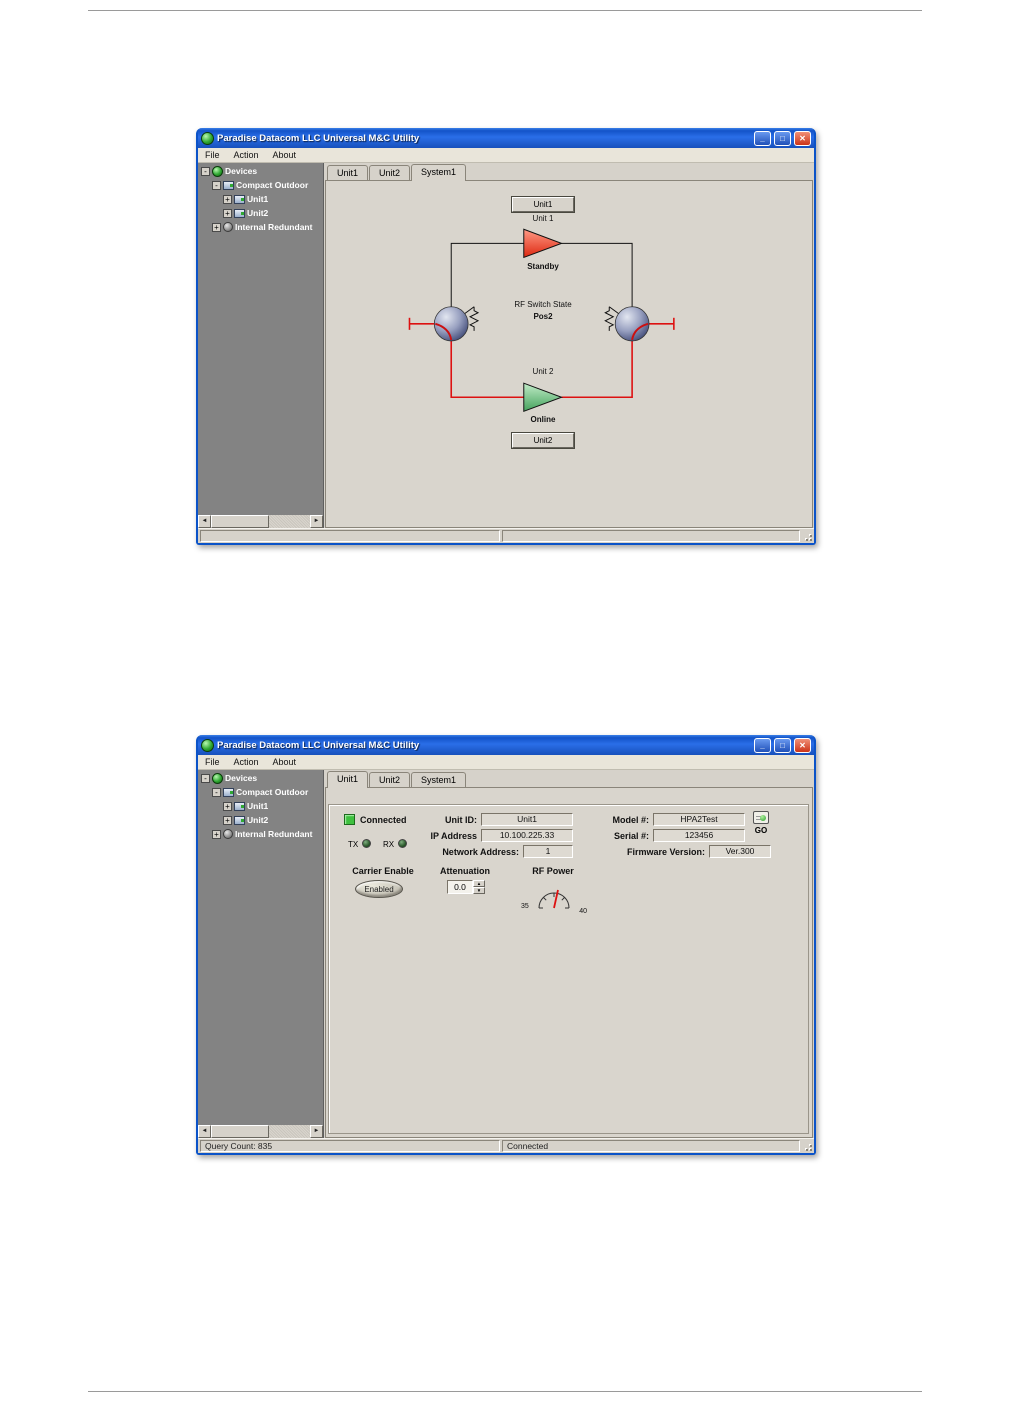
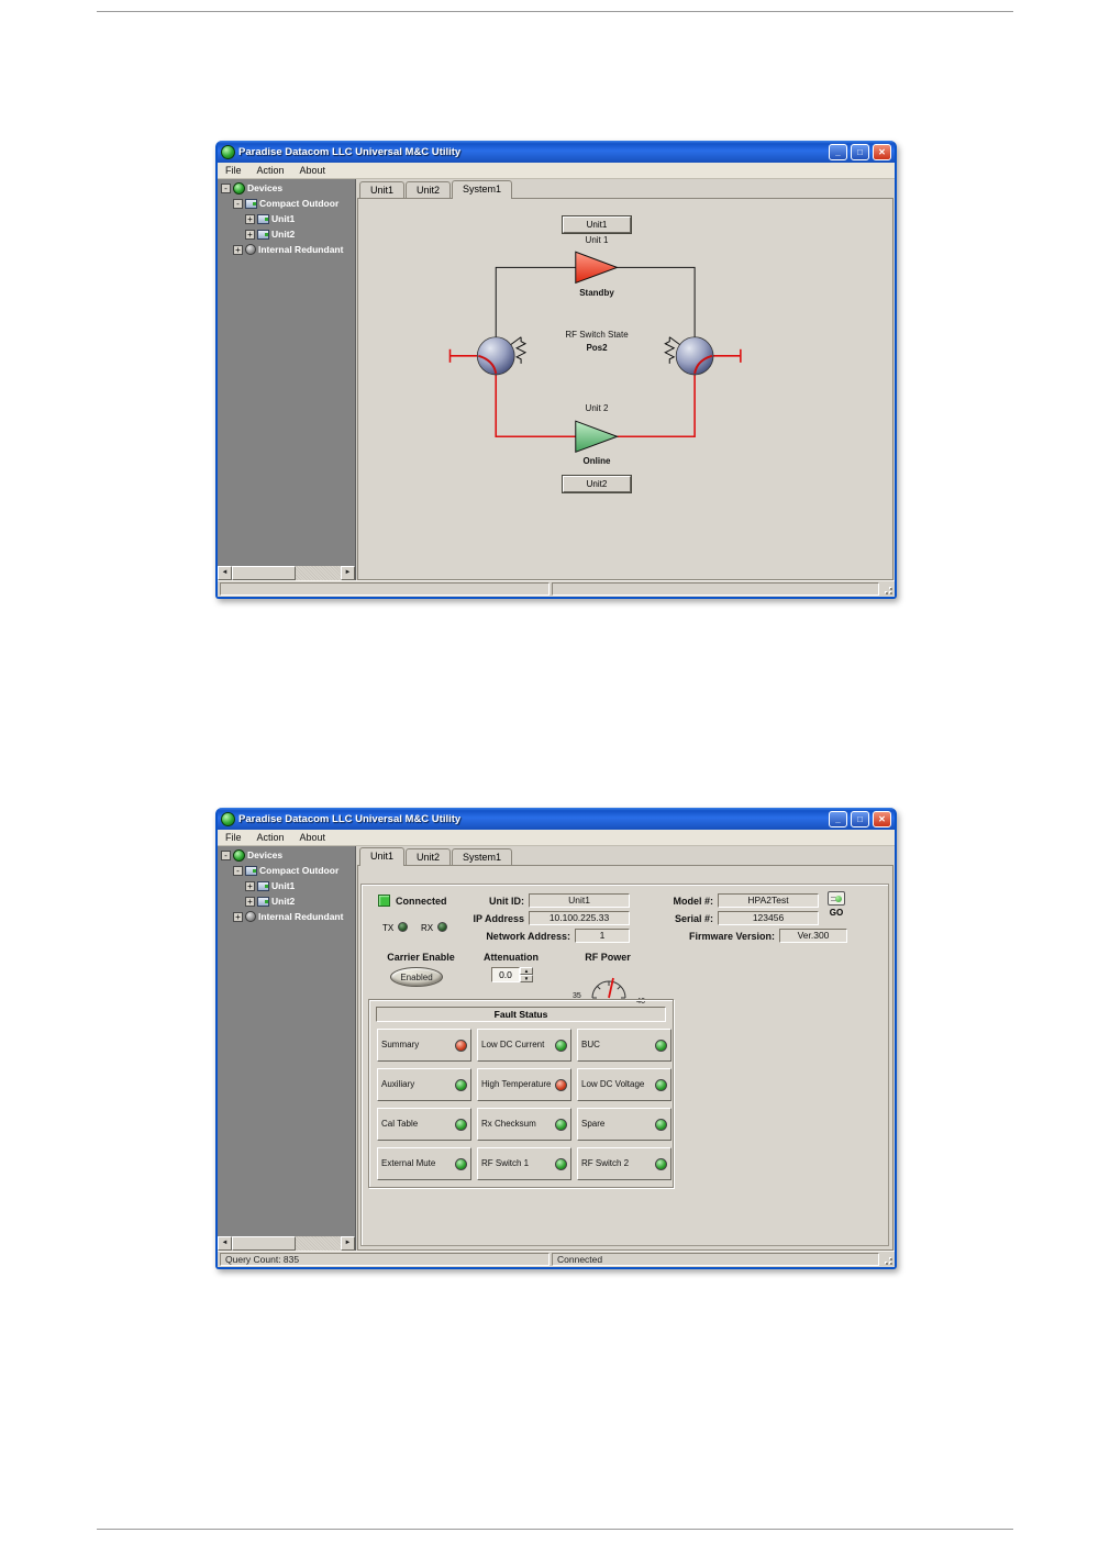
  Paradise Datacom LLC Universal M&C Utility
  _
  □
  ✕
  File
  Action
  About
  -
  Devices
  -
  Compact Outdoor
  +
  Unit1
  +
  Unit2
  +
  Internal Redundant
  Unit1
  Unit2
  System1
  Unit1
  Unit 1
  Standby
  RF Switch State
  Pos2
  Unit 2
  Online
  Unit2
  Paradise Datacom LLC Universal M&C Utility
  _
  □
  ✕
  File
  Action
  About
  -
  Devices
  -
  Compact Outdoor
  +
  Unit1
  +
  Unit2
  +
  Internal Redundant
  Unit1
  Unit2
  System1
  Connected
  TX
  RX
  Unit ID:
  Unit1
  IP Address
  10.100.225.33
  Network Address:
  1
  Model #:
  HPA2Test
  Serial #:
  123456
  Firmware Version:
  Ver.300
  GO
  Carrier Enable
  Enabled
  Attenuation
  0.0
  RF Power
+ Fault Status
+ Summary
+ Low DC Current
+ BUC
+ Auxiliary
+ High Temperature
+ Low DC Voltage
+ Cal Table
+ Rx Checksum
+ Spare
+ External Mute
+ RF Switch 1
+ RF Switch 2
  Query Count: 835
  Connected
